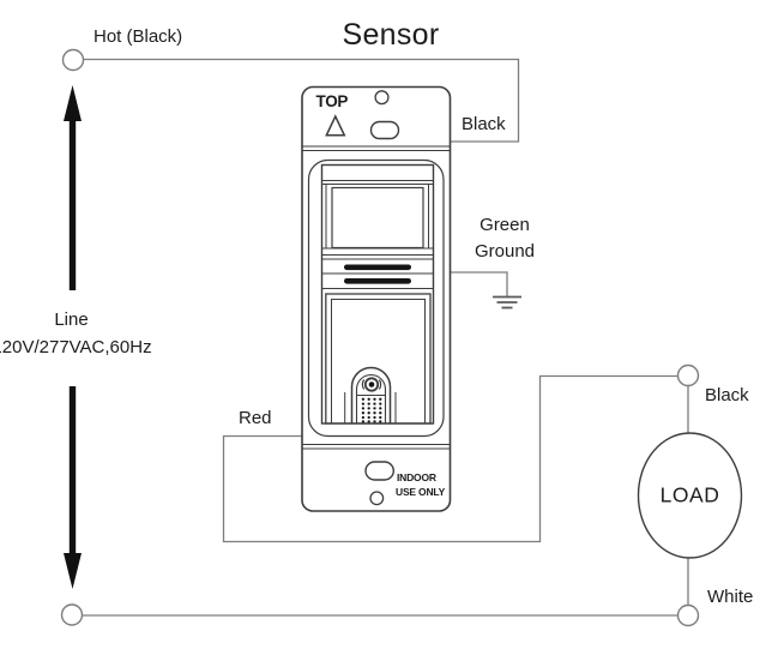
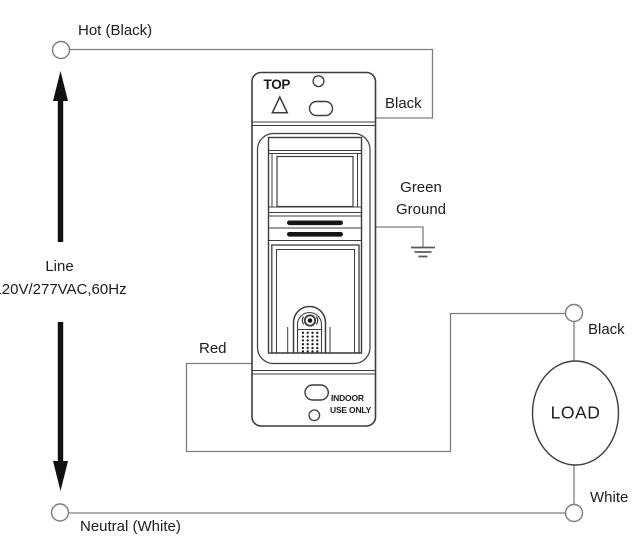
  Hot (Black)
- Sensor
  Black
  Green
  Ground
  Line
  20V/277VAC,60Hz
  Red
  Black
  LOAD
  White
+ Neutral (White)
  TOP
  INDOOR
  USE ONLY
